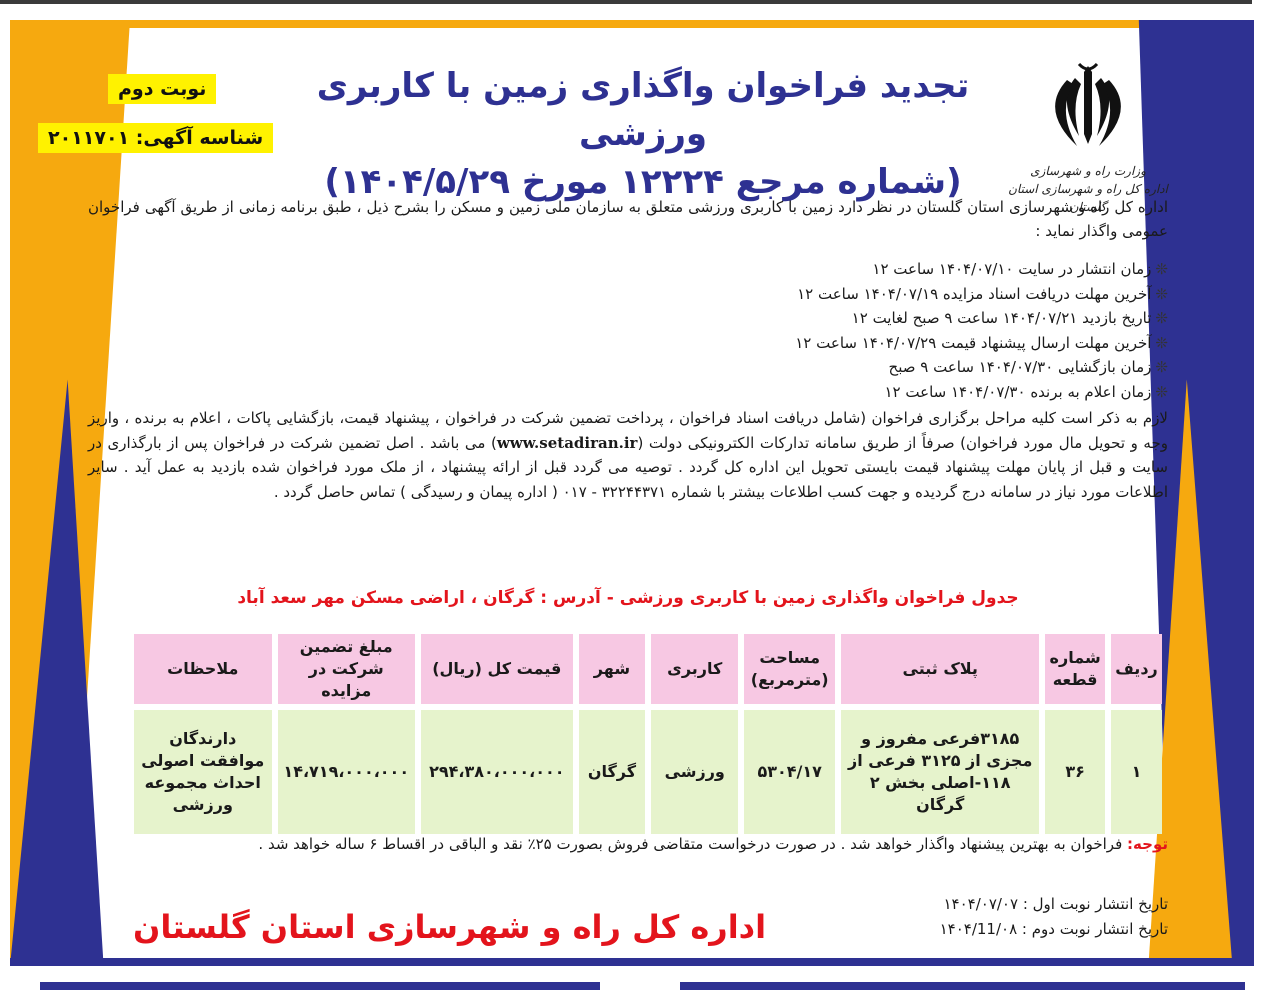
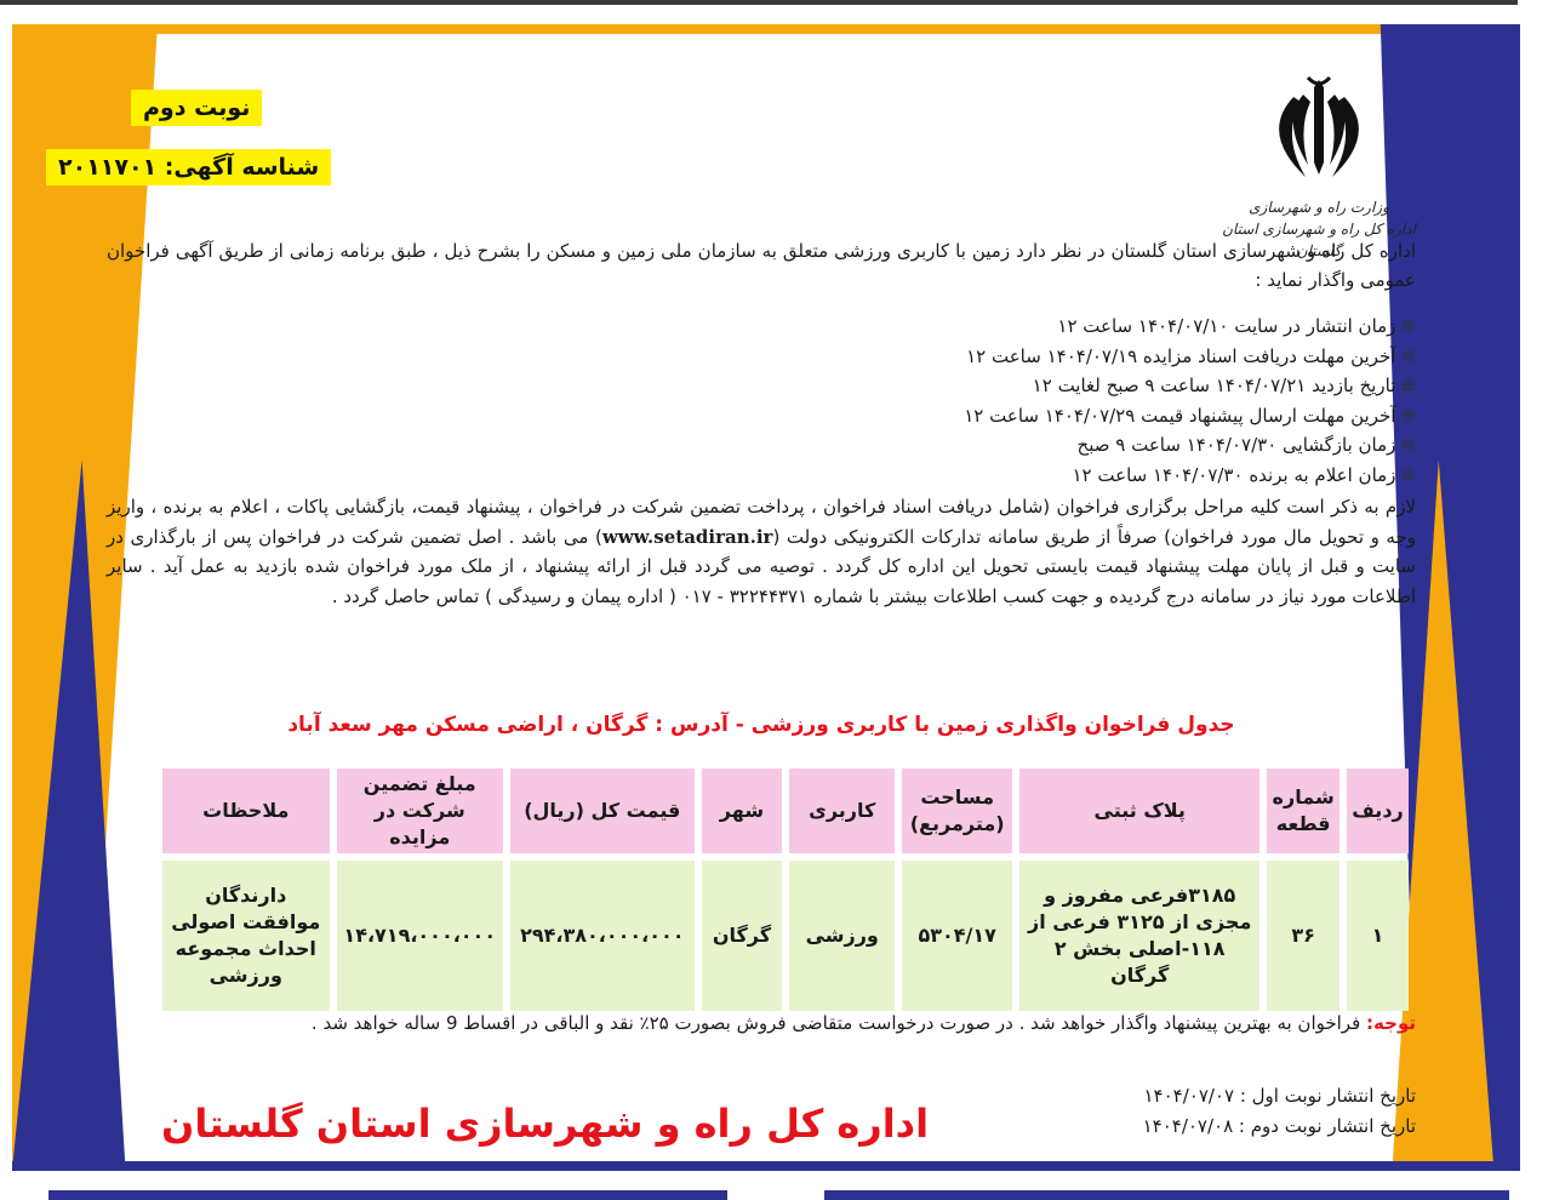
  وزارت راه و شهرسازی
  اداره کل راه و شهرسازی استان گلستان
- تجدید فراخوان واگذاری زمین با کاربری ورزشی
- (شماره مرجع ۱۲۲۲۴ مورخ ۱۴۰۴/۵/۲۹)
  نوبت دوم
  شناسه آگهی: ۲۰۱۱۷۰۱
  اداره کل راه و شهرسازی استان گلستان در نظر دارد زمین با کاربری ورزشی متعلق به سازمان ملی زمین و مسکن را بشرح ذیل ، طبق برنامه زمانی از طریق آگهی فراخوان عمومی واگذار نماید :
  ❊زمان انتشار در سایت ۱۴۰۴/۰۷/۱۰ ساعت ۱۲
  ❊آخرین مهلت دریافت اسناد مزایده ۱۴۰۴/۰۷/۱۹ ساعت ۱۲
  ❊تاریخ بازدید ۱۴۰۴/۰۷/۲۱ ساعت ۹ صبح لغایت ۱۲
  ❊آخرین مهلت ارسال پیشنهاد قیمت ۱۴۰۴/۰۷/۲۹ ساعت ۱۲
  ❊زمان بازگشایی ۱۴۰۴/۰۷/۳۰ ساعت ۹ صبح
  ❊زمان اعلام به برنده ۱۴۰۴/۰۷/۳۰ ساعت ۱۲
  لازم به ذکر است کلیه مراحل برگزاری فراخوان (شامل دریافت اسناد فراخوان ، پرداخت تضمین شرکت در فراخوان ، پیشنهاد قیمت، بازگشایی پاکات ، اعلام به برنده ، واریز وجه و تحویل مال مورد فراخوان) صرفاً از طریق سامانه تدارکات الکترونیکی دولت (www.setadiran.ir) می باشد . اصل تضمین شرکت در فراخوان پس از بارگذاری در سایت و قبل از پایان مهلت پیشنهاد قیمت بایستی تحویل این اداره کل گردد . توصیه می گردد قبل از ارائه پیشنهاد ، از ملک مورد فراخوان شده بازدید به عمل آید . سایر اطلاعات مورد نیاز در سامانه درج گردیده و جهت کسب اطلاعات بیشتر با شماره ۳۲۲۴۴۳۷۱ - ۰۱۷ ( اداره پیمان و رسیدگی ) تماس حاصل گردد .
  جدول فراخوان واگذاری زمین با کاربری ورزشی - آدرس : گرگان ، اراضی مسکن مهر سعد آباد
  ردیف	شماره قطعه	پلاک ثبتی	مساحت (مترمربع)	کاربری	شهر	قیمت کل (ریال)	مبلغ تضمین شرکت در مزایده	ملاحظات
  ۱	۳۶	۳۱۸۵فرعی مفروز و مجزی از ۳۱۲۵ فرعی از ۱۱۸-اصلی بخش ۲ گرگان	۵۳۰۴/۱۷	ورزشی	گرگان	۲۹۴،۳۸۰،۰۰۰،۰۰۰	۱۴،۷۱۹،۰۰۰،۰۰۰	دارندگان موافقت اصولی احداث مجموعه ورزشی
- توجه: فراخوان به بهترین پیشنهاد واگذار خواهد شد . در صورت درخواست متقاضی فروش بصورت ۲۵٪ نقد و الباقی در اقساط ۶ ساله خواهد شد .
+ توجه: فراخوان به بهترین پیشنهاد واگذار خواهد شد . در صورت درخواست متقاضی فروش بصورت ۲۵٪ نقد و الباقی در اقساط 9 ساله خواهد شد .
  تاریخ انتشار نوبت اول : ۱۴۰۴/۰۷/۰۷
- تاریخ انتشار نوبت دوم : ۱۴۰۴/11/۰۸
+ تاریخ انتشار نوبت دوم : ۱۴۰۴/۰۷/۰۸
  اداره کل راه و شهرسازی استان گلستان
